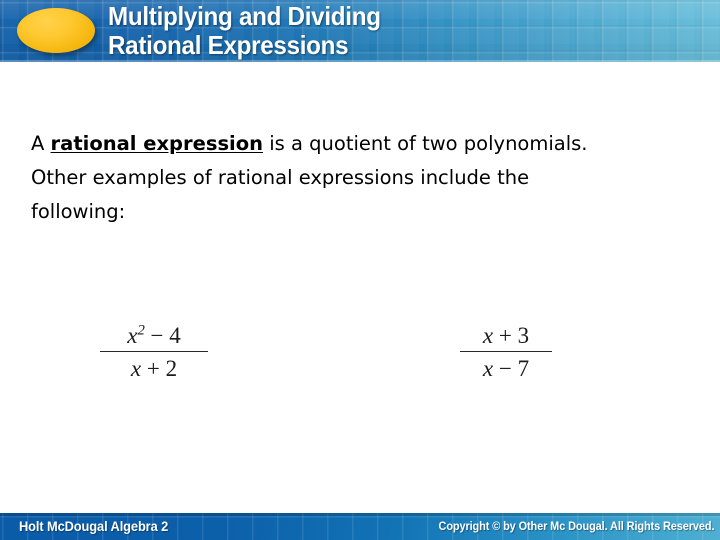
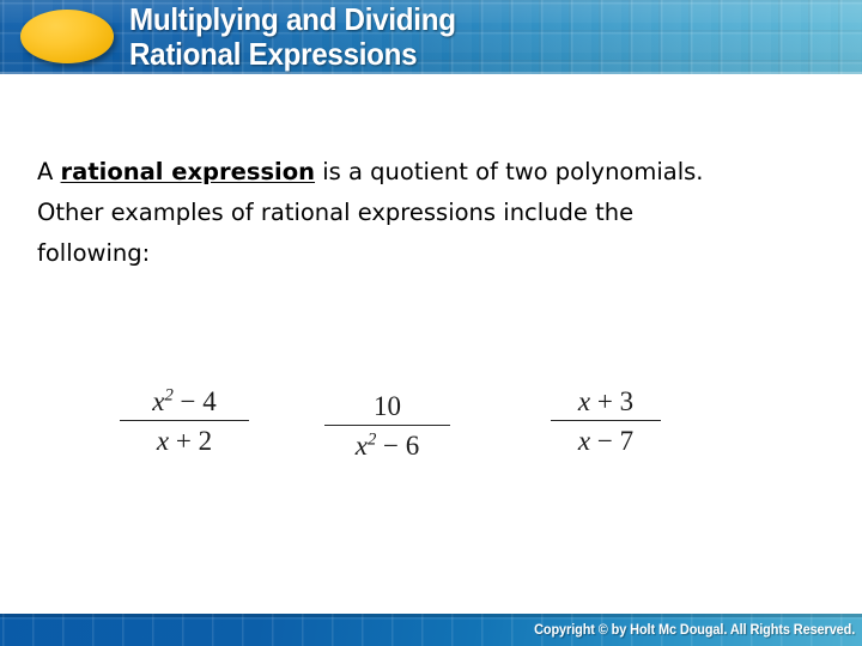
  Multiplying and Dividing
  Rational Expressions
  A rational expression is a quotient of two polynomials. Other examples of rational expressions include the following:
  x2 − 4
  x + 2
+ 10
+ x2 − 6
  x + 3
  x − 7
- Holt McDougal Algebra 2
- Copyright © by Other Mc Dougal. All Rights Reserved.
+ Copyright © by Holt Mc Dougal. All Rights Reserved.
